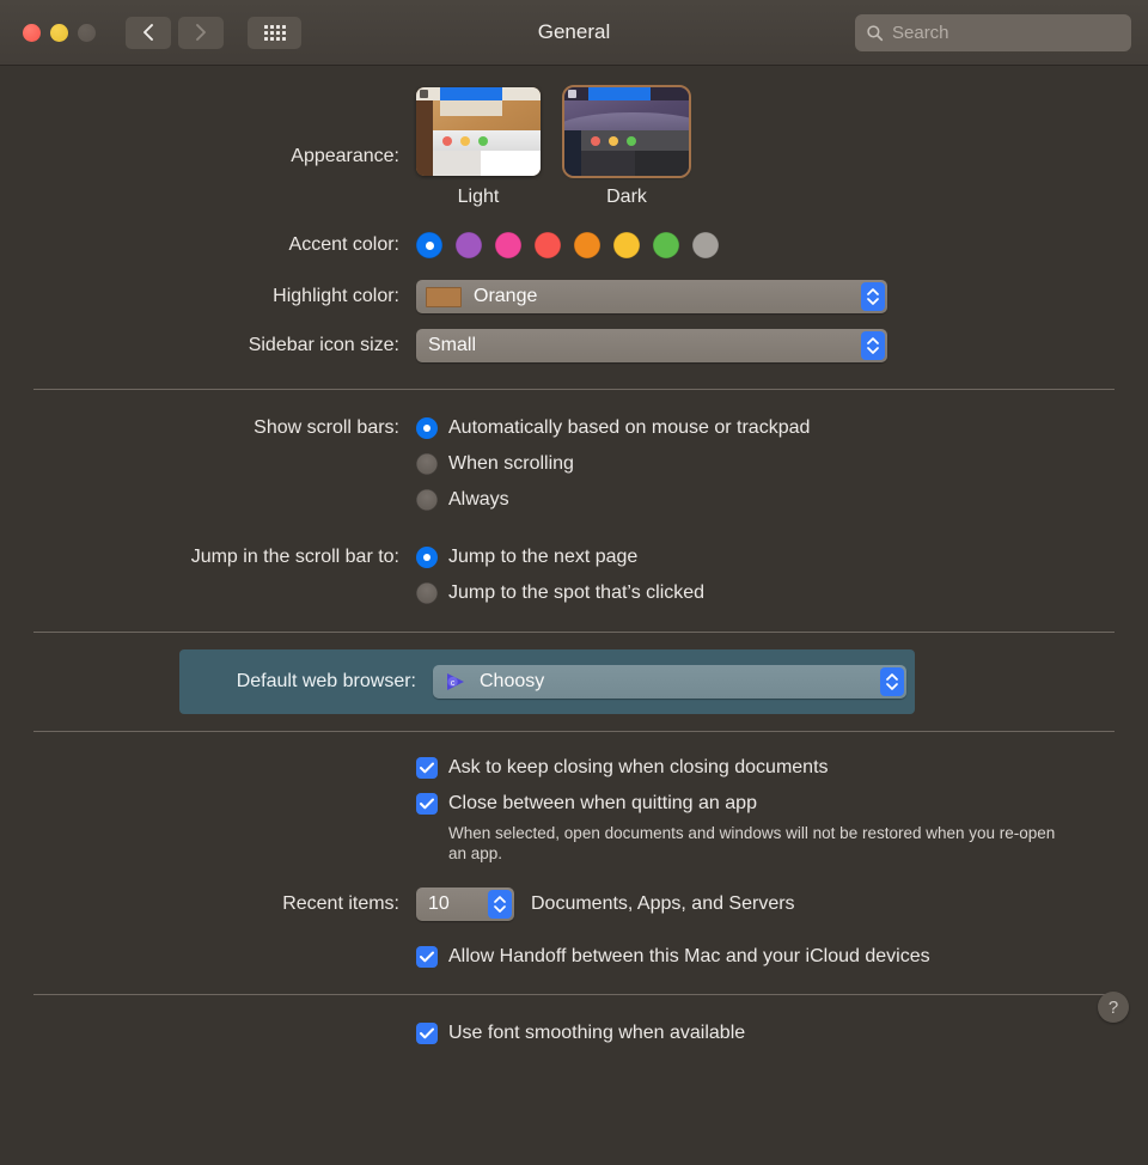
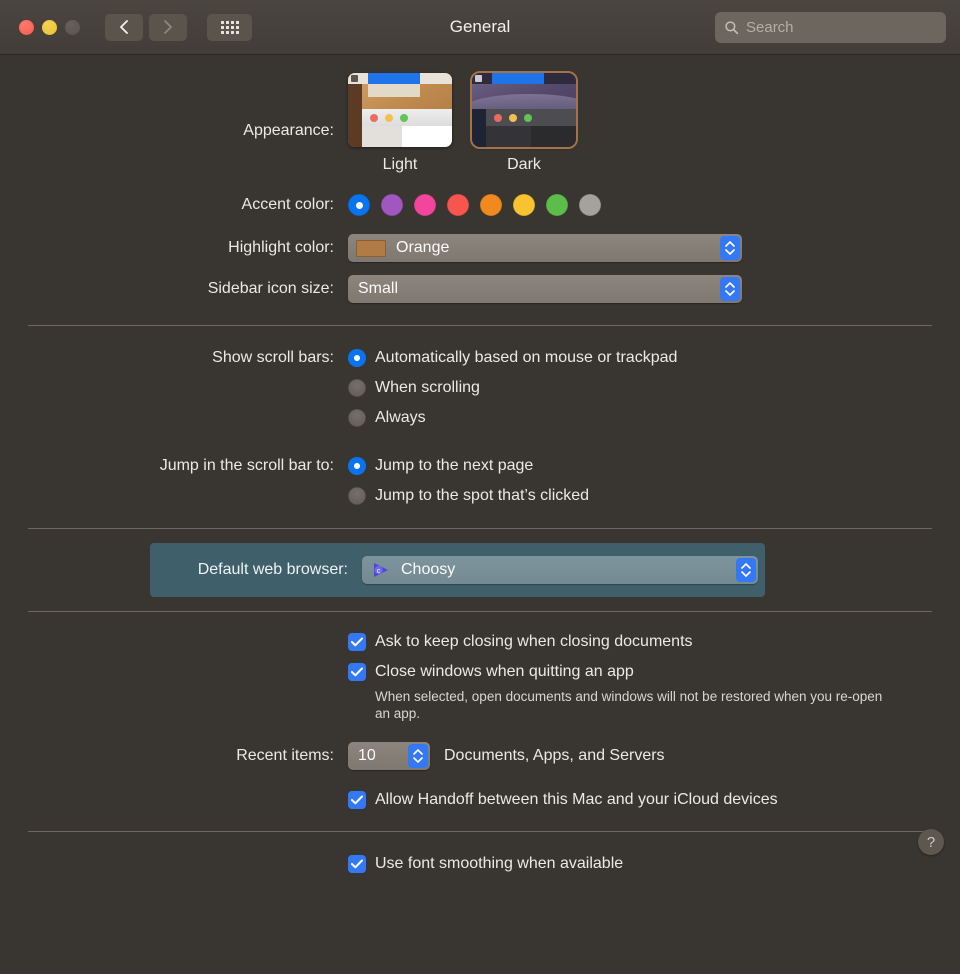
  General
  Search
  Appearance:
  Light
  Dark
  Accent color:
  Highlight color:
  Orange
  Sidebar icon size:
  Small
  Show scroll bars:
  Automatically based on mouse or trackpad
  When scrolling
  Always
  Jump in the scroll bar to:
  Jump to the next page
  Jump to the spot that’s clicked
  Default web browser:
  Choosy
  Ask to keep closing when closing documents
- Close between when quitting an app
+ Close windows when quitting an app
  When selected, open documents and windows will not be restored when you re-open an app.
  Recent items:
  10
  Documents, Apps, and Servers
  Allow Handoff between this Mac and your iCloud devices
  Use font smoothing when available
  ?
